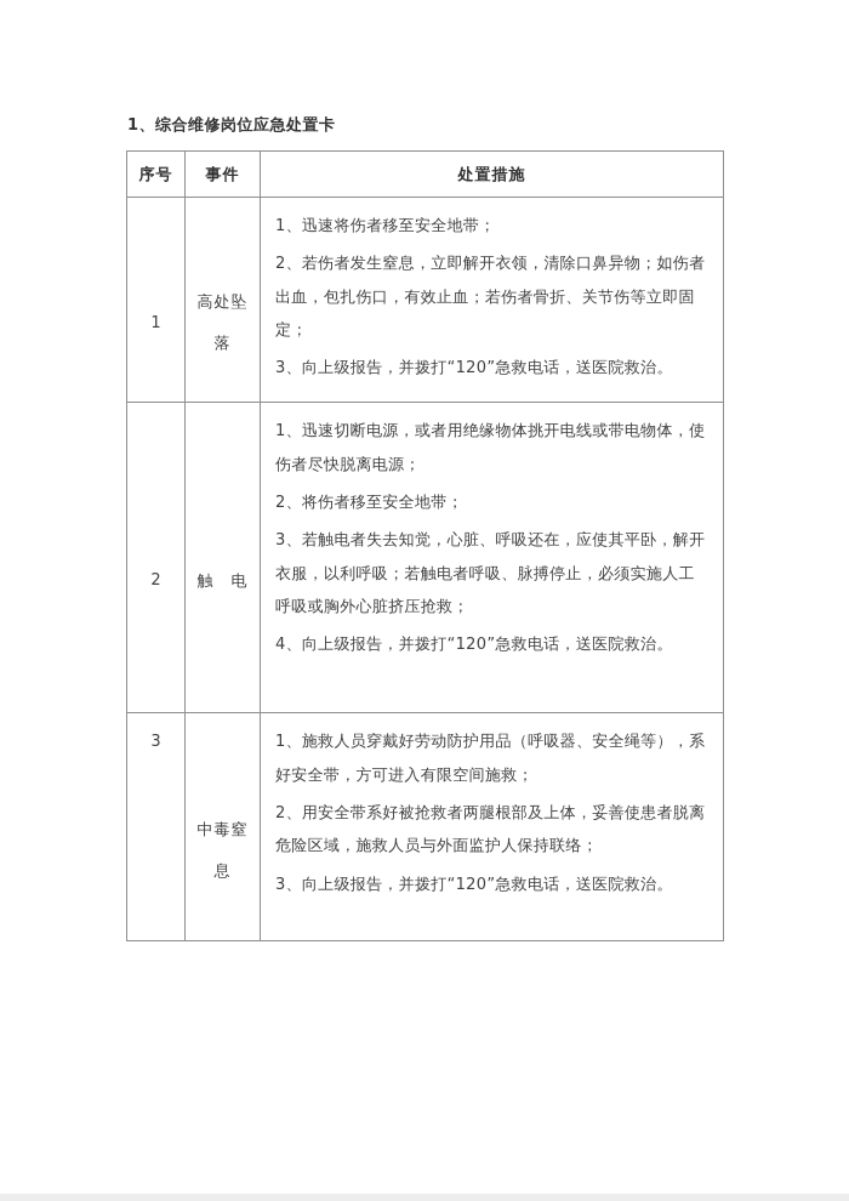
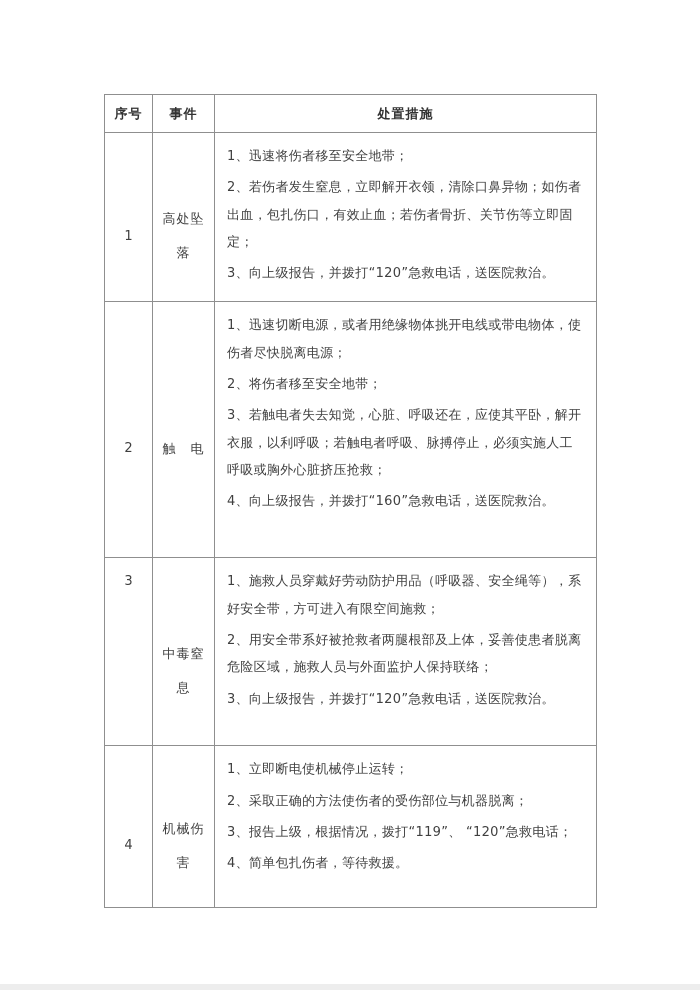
- 1、综合维修岗位应急处置卡
  序号	事件	处置措施
  1	高处坠落	1、迅速将伤者移至安全地带； 2、若伤者发生窒息，立即解开衣领，清除口鼻异物；如伤者出血，包扎伤口，有效止血；若伤者骨折、关节伤等立即固定； 3、向上级报告，并拨打“120”急救电话，送医院救治。
- 2	触 电	1、迅速切断电源，或者用绝缘物体挑开电线或带电物体，使伤者尽快脱离电源； 2、将伤者移至安全地带； 3、若触电者失去知觉，心脏、呼吸还在，应使其平卧，解开衣服，以利呼吸；若触电者呼吸、脉搏停止，必须实施人工呼吸或胸外心脏挤压抢救； 4、向上级报告，并拨打“120”急救电话，送医院救治。
+ 2	触 电	1、迅速切断电源，或者用绝缘物体挑开电线或带电物体，使伤者尽快脱离电源； 2、将伤者移至安全地带； 3、若触电者失去知觉，心脏、呼吸还在，应使其平卧，解开衣服，以利呼吸；若触电者呼吸、脉搏停止，必须实施人工呼吸或胸外心脏挤压抢救； 4、向上级报告，并拨打“160”急救电话，送医院救治。
  3	中毒窒 息	1、施救人员穿戴好劳动防护用品（呼吸器、安全绳等），系好安全带，方可进入有限空间施救； 2、用安全带系好被抢救者两腿根部及上体，妥善使患者脱离危险区域，施救人员与外面监护人保持联络； 3、向上级报告，并拨打“120”急救电话，送医院救治。
+ 4	机械伤 害	1、立即断电使机械停止运转； 2、采取正确的方法使伤者的受伤部位与机器脱离； 3、报告上级，根据情况，拨打“119”、 “120”急救电话； 4、简单包扎伤者，等待救援。
